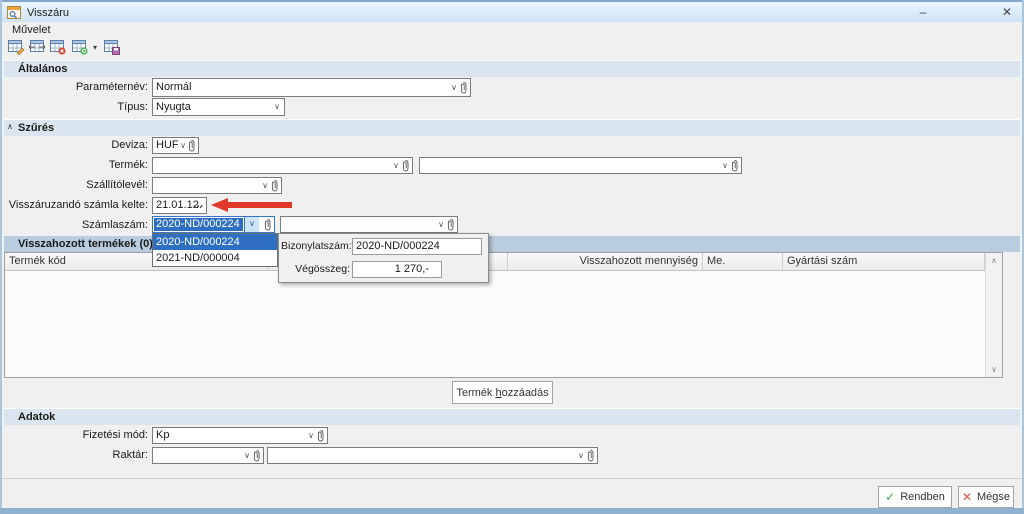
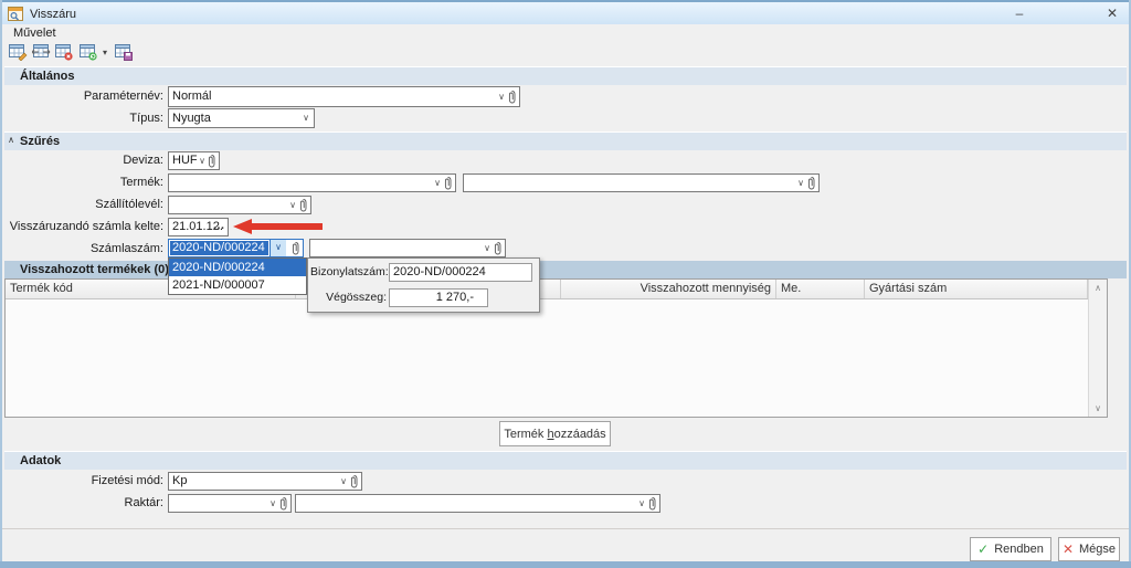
  Visszáru
  –
  ✕
  Művelet
  ▾
  Általános
  Paraméternév:
  Normál
  ∨
  Típus:
  Nyugta
  ∨
  Szűrés
  ∧
  Deviza:
  HUF
  ∨
  Termék:
  ∨
  ∨
  Szállítólevél:
  ∨
  Visszáruzandó számla kelte:
  21.01.12.
  …
  Számlaszám:
  2020-ND/000224
  ∨
  ∨
  Visszahozott termékek (0
  Termék kód
  Visszahozott mennyiség
  Me.
  Gyártási szám
  ∧
  ∨
  2020-ND/000224
- 2021-ND/000004
+ 2021-ND/000007
  Bizonylatszám:
  2020-ND/000224
  Végösszeg:
  1 270,-
  Termék hozzáadás
  Adatok
  Fizetési mód:
  Kp
  ∨
  Raktár:
  ∨
  ∨
  ✓
  Rendben
  ✕
  Mégse
